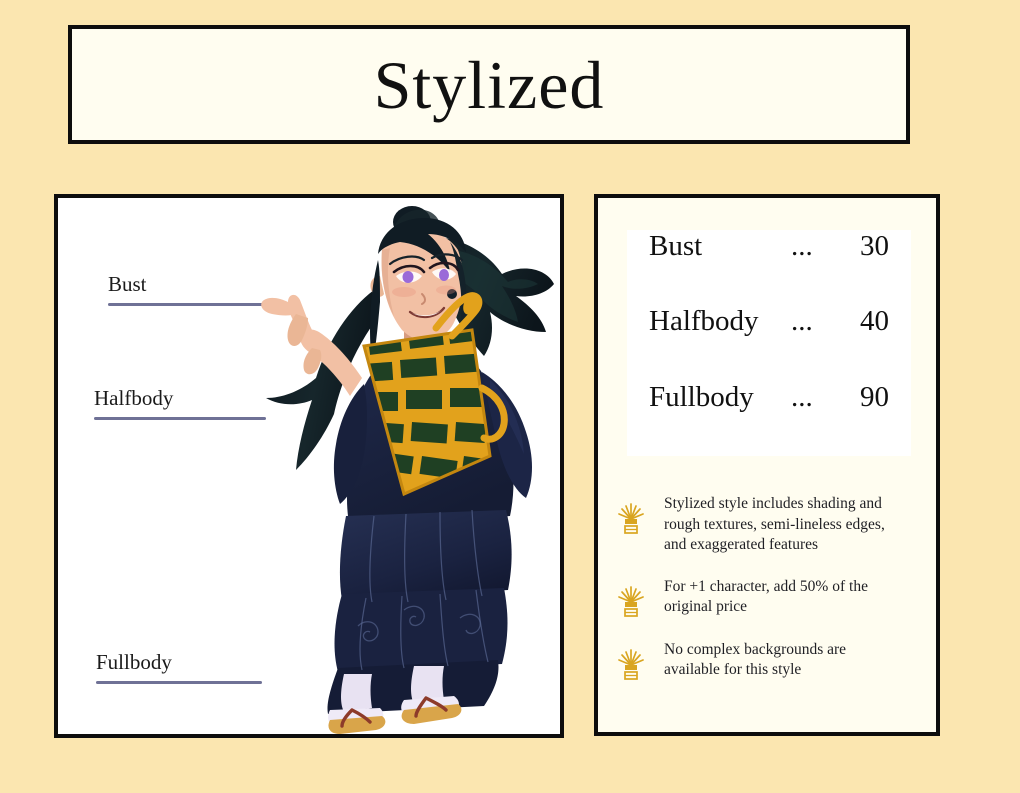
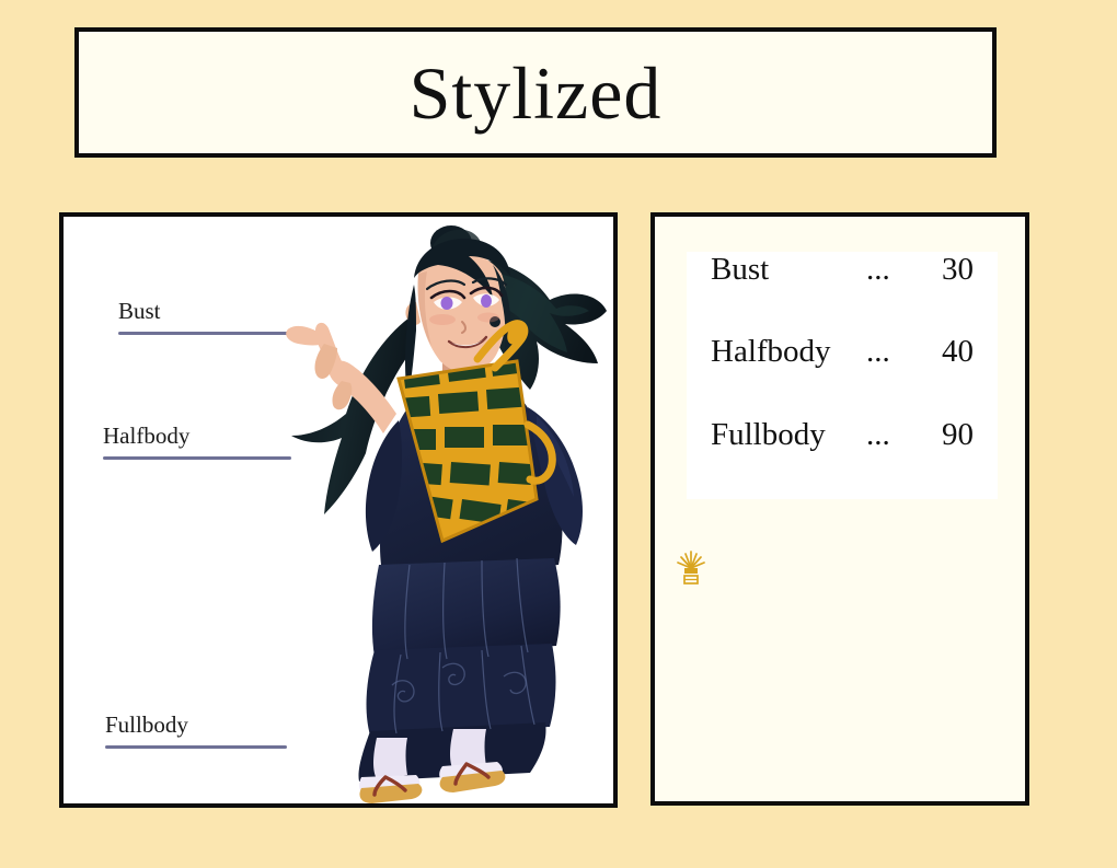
  Stylized
  Bust
  Halfbody
  Fullbody
  Bust
  ...
  30
  Halfbody
  ...
  40
  Fullbody
  ...
  90
- Stylized style includes shading and rough textures, semi-lineless edges, and exaggerated features
- For +1 character, add 50% of the original price
- No complex backgrounds are available for this style
